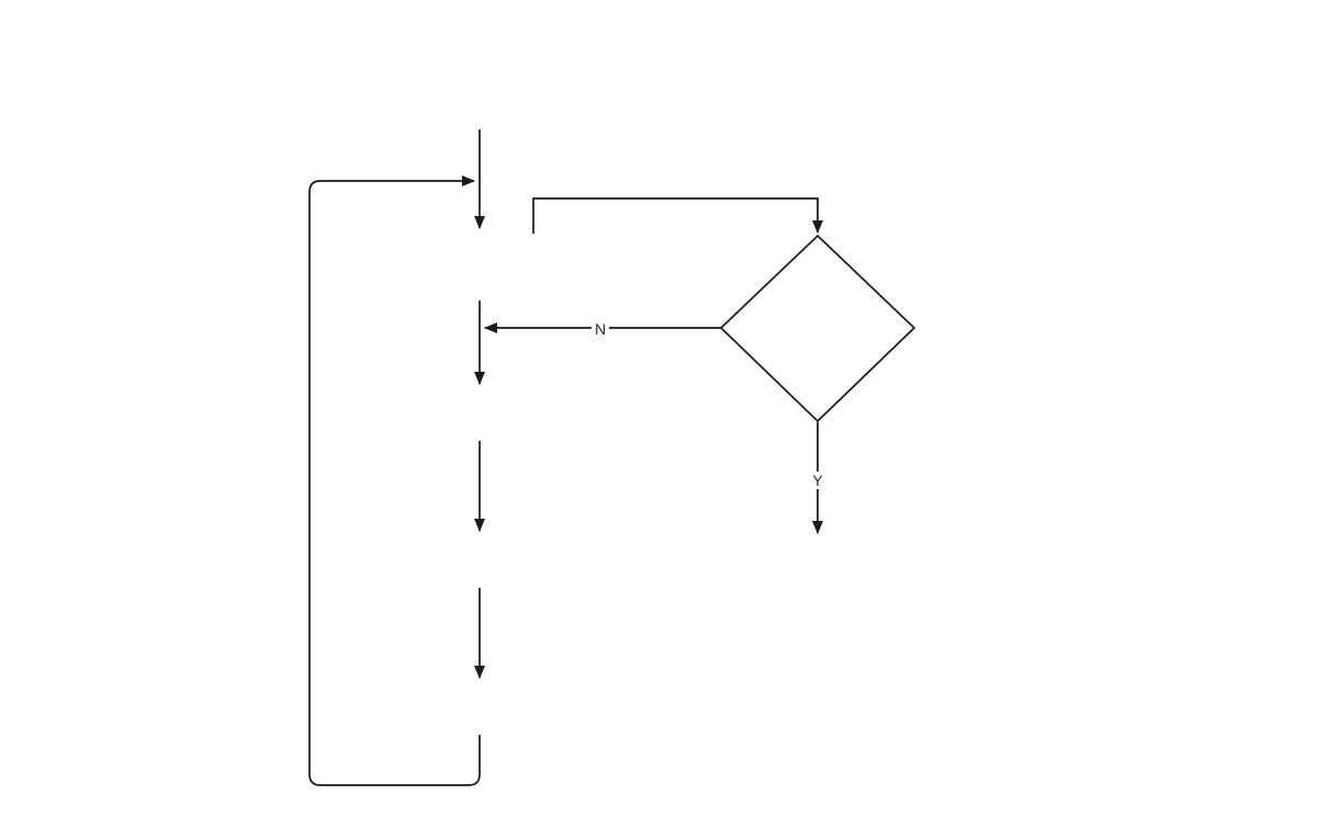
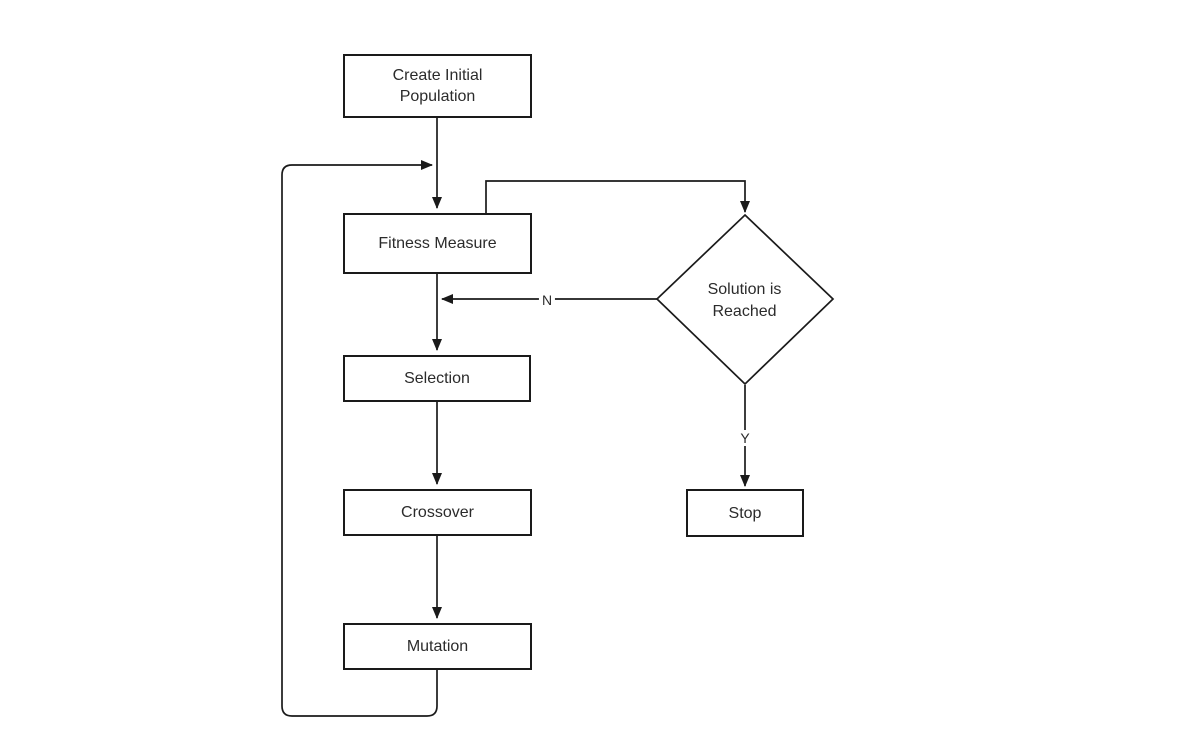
+ Create Initial Population
+ Fitness Measure
+ Selection
+ Crossover
+ Mutation
+ Stop
+ Solution is Reached
  N
  Y
